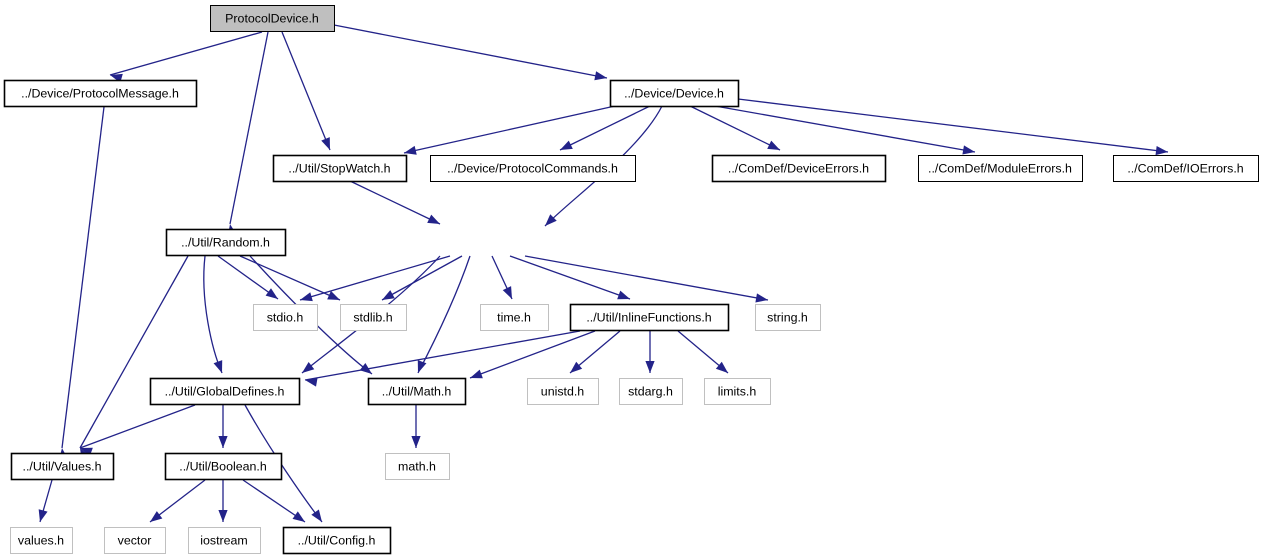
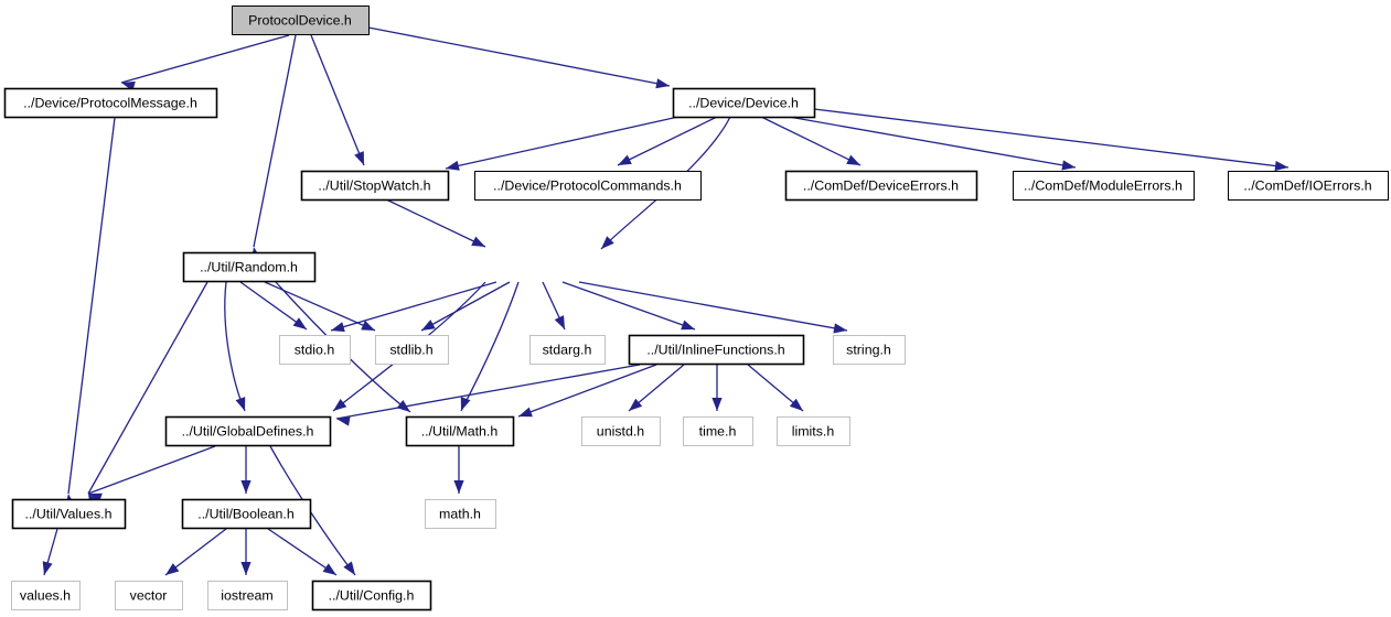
  ProtocolDevice.h
  ../Device/ProtocolMessage.h
  ../Device/Device.h
  ../Util/StopWatch.h
  ../Device/ProtocolCommands.h
  ../ComDef/DeviceErrors.h
  ../ComDef/ModuleErrors.h
  ../ComDef/IOErrors.h
  ../Util/Random.h
  stdio.h
  stdlib.h
- time.h
+ stdarg.h
  ../Util/InlineFunctions.h
  string.h
  ../Util/GlobalDefines.h
  ../Util/Math.h
  unistd.h
- stdarg.h
+ time.h
  limits.h
  ../Util/Values.h
  ../Util/Boolean.h
  math.h
  values.h
  vector
  iostream
  ../Util/Config.h
